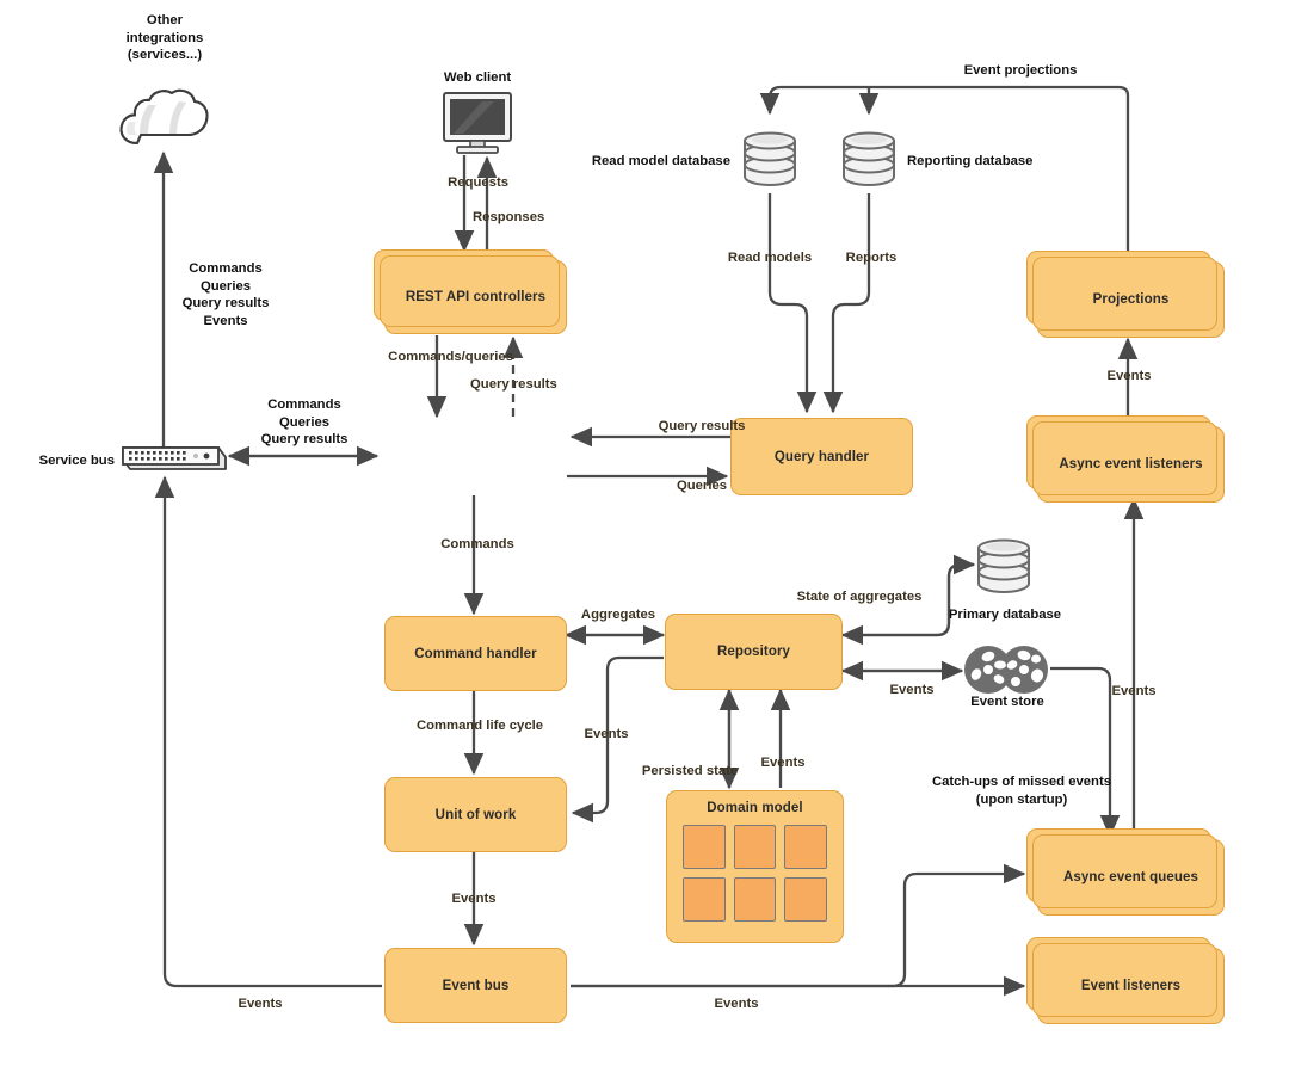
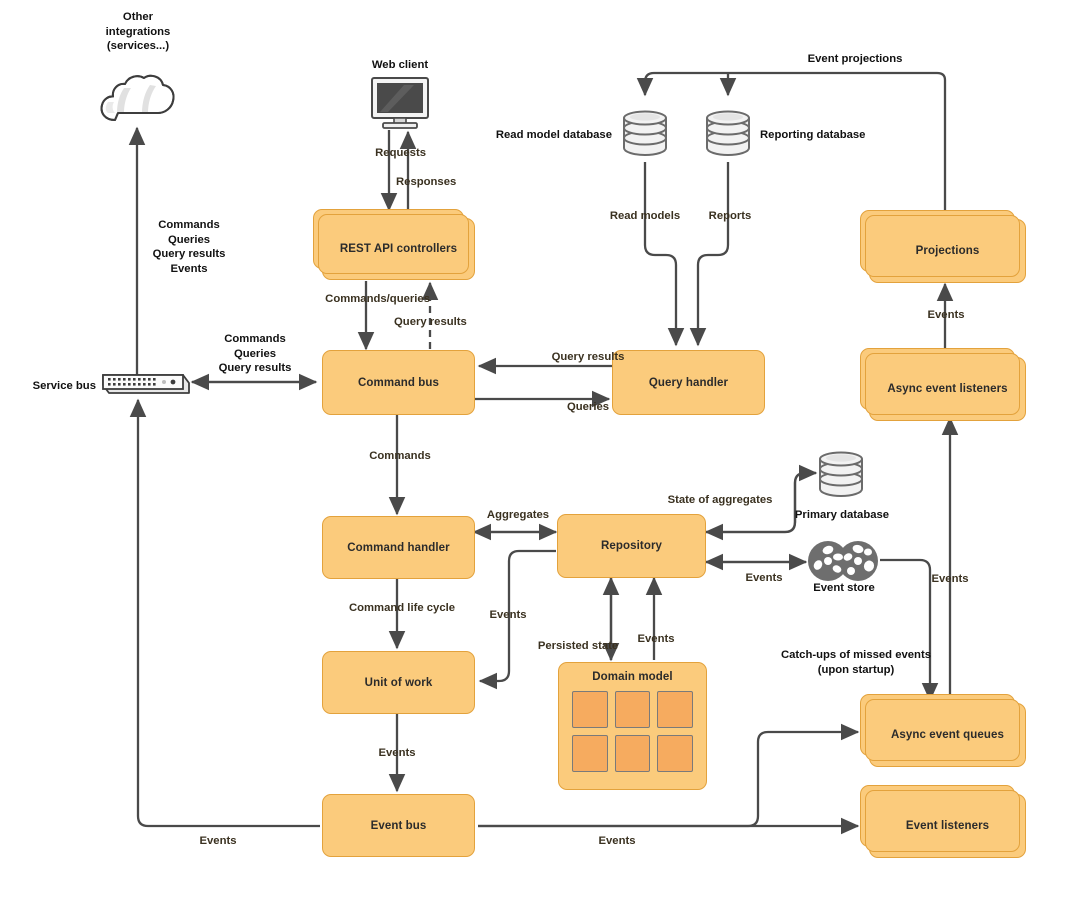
  Other
  integrations
  (services...)
  Web client
  Read model database
  Reporting database
  Primary database
  Event store
  Service bus
  REST API controllers
+ Command bus
  Query handler
  Command handler
  Unit of work
  Event bus
  Repository
  Domain model
  Projections
  Async event listeners
  Async event queues
  Event listeners
  Requests
  Responses
  Commands/queries
  Query results
  Query results
  Queries
  Commands
  Command life cycle
  Events
  Events
  Events
  Commands
  Queries
  Query results
  Events
  Commands
  Queries
  Query results
  Aggregates
  Events
  Persisted state
  Events
  State of aggregates
  Events
  Catch-ups of missed events
  (upon startup)
  Events
  Events
  Event projections
  Read models
  Reports
